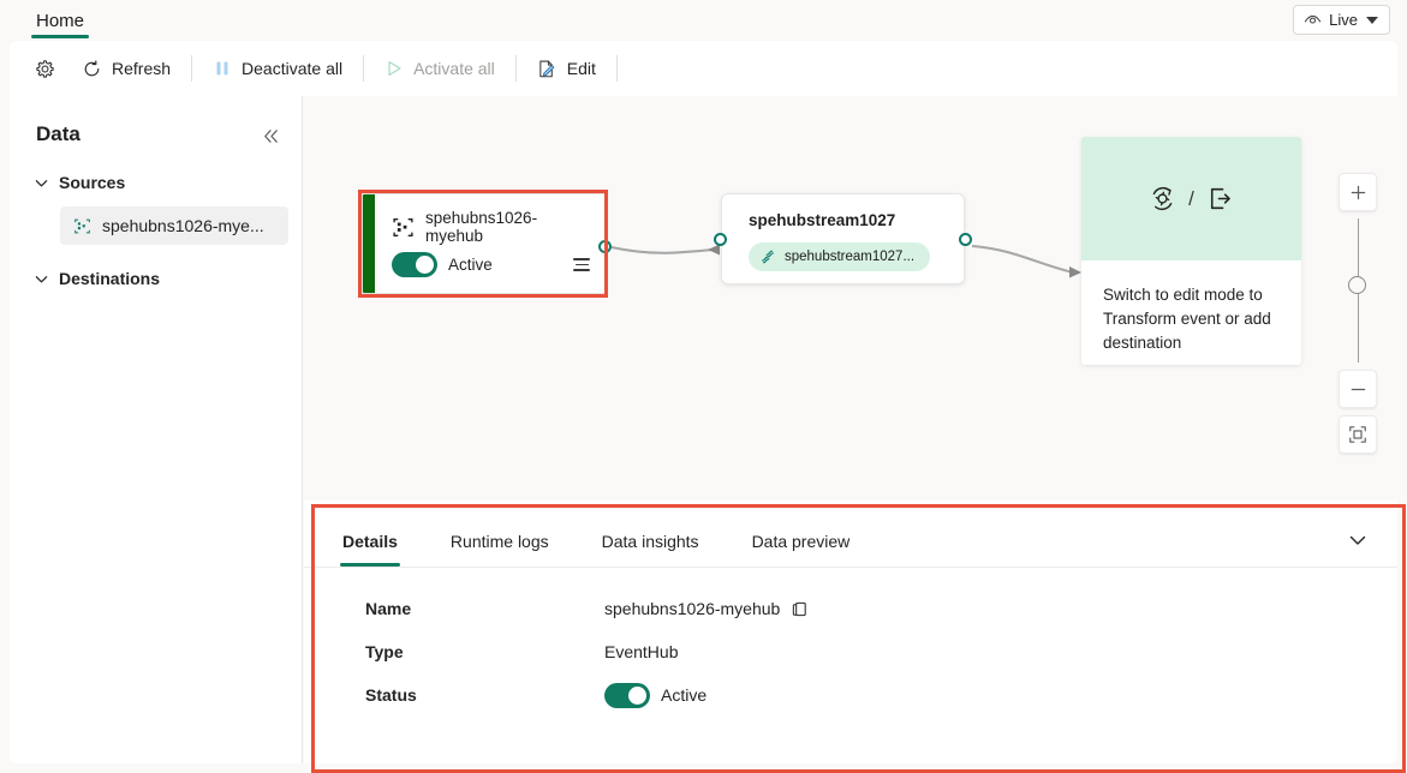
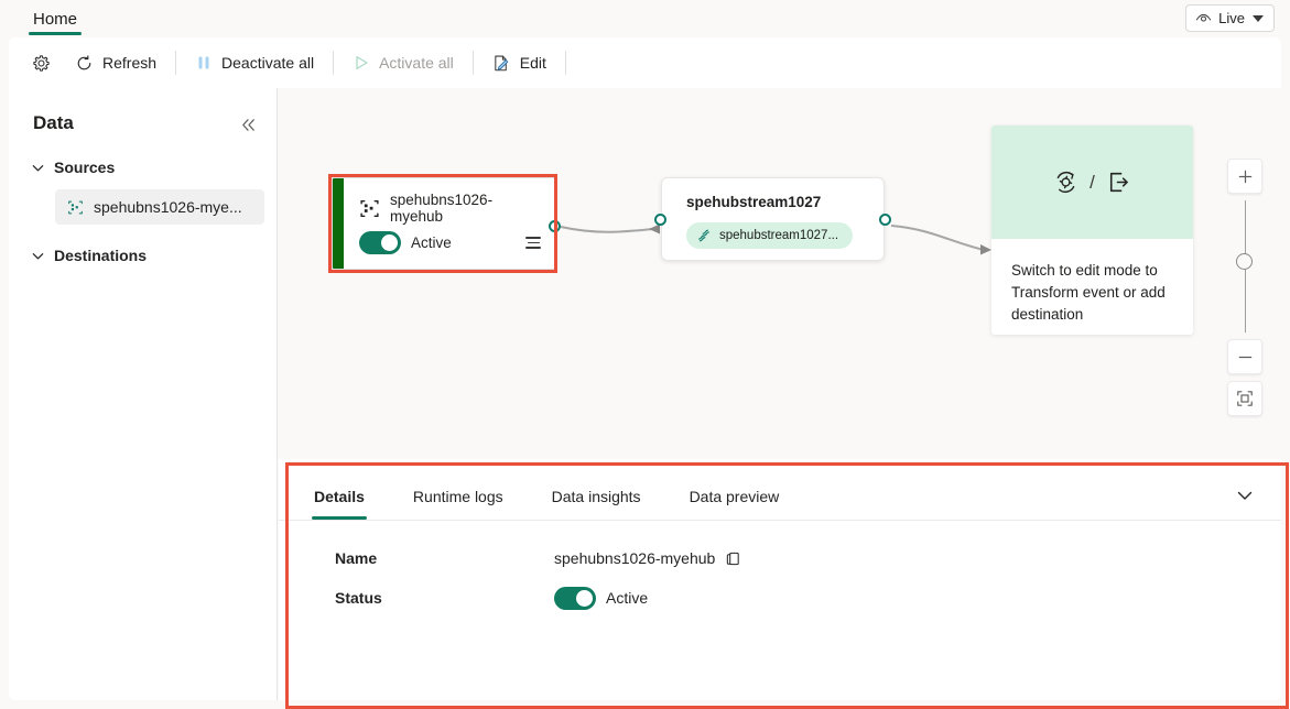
  Home
  Live
  Refresh
  Deactivate all
  Activate all
  Edit
  Data
  Sources
  spehubns1026-mye...
  Destinations
  spehubns1026-myehub
  Active
  spehubstream1027
  spehubstream1027...
  /
  Switch to edit mode to Transform event or add destination
  Details
  Runtime logs
  Data insights
  Data preview
  Name
  spehubns1026-myehub
- Type
- EventHub
  Status
  Active
